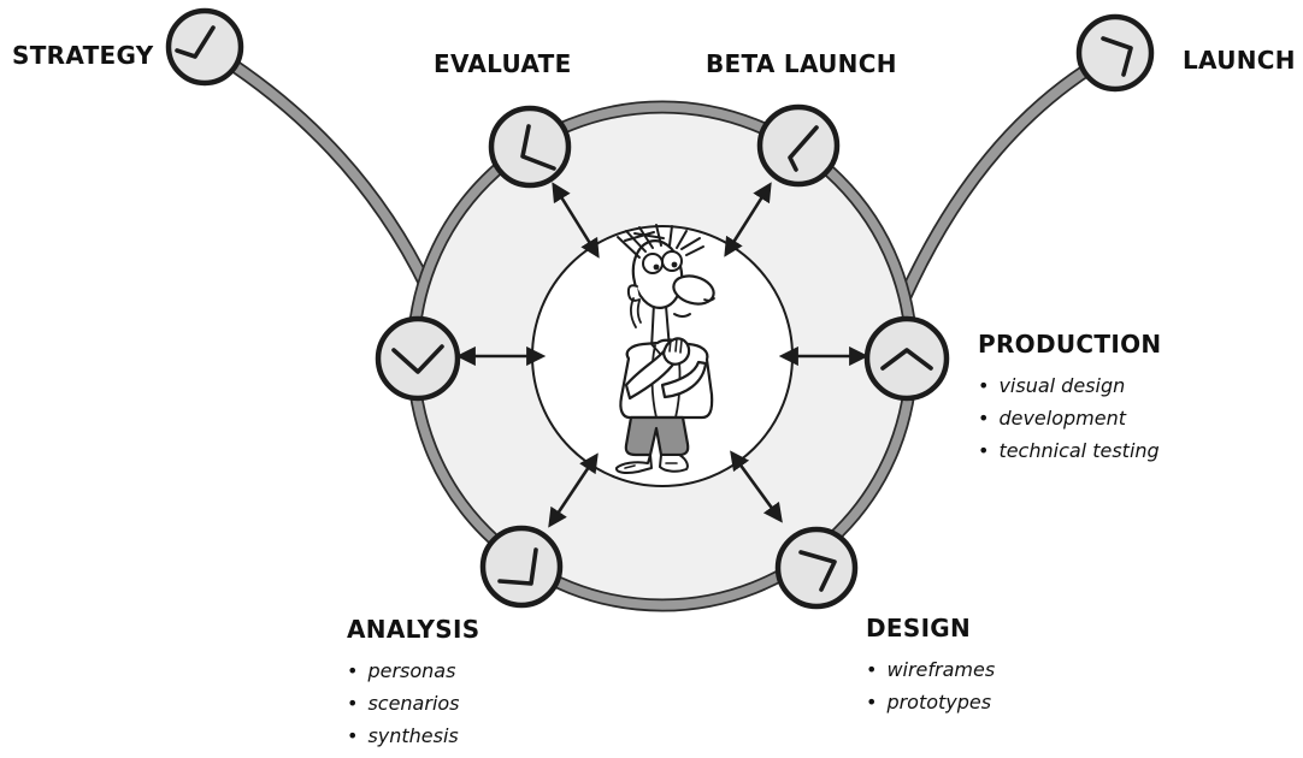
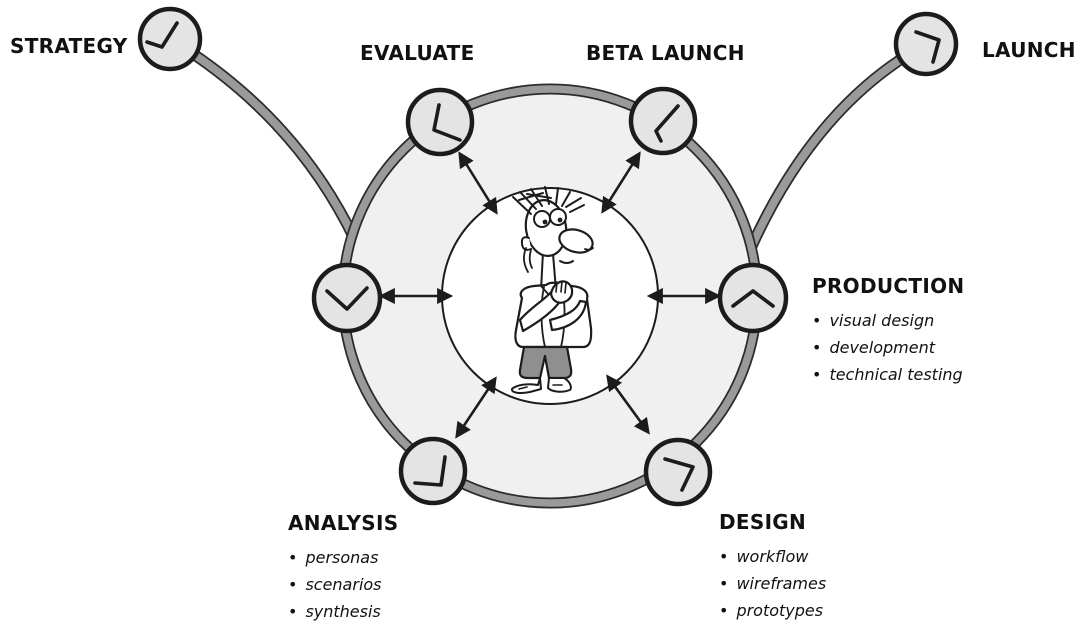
  STRATEGY
  EVALUATE
  BETA LAUNCH
  LAUNCH
  PRODUCTION
  visual design
  development
  technical testing
  ANALYSIS
  personas
  scenarios
  synthesis
  DESIGN
+ workflow
  wireframes
  prototypes
